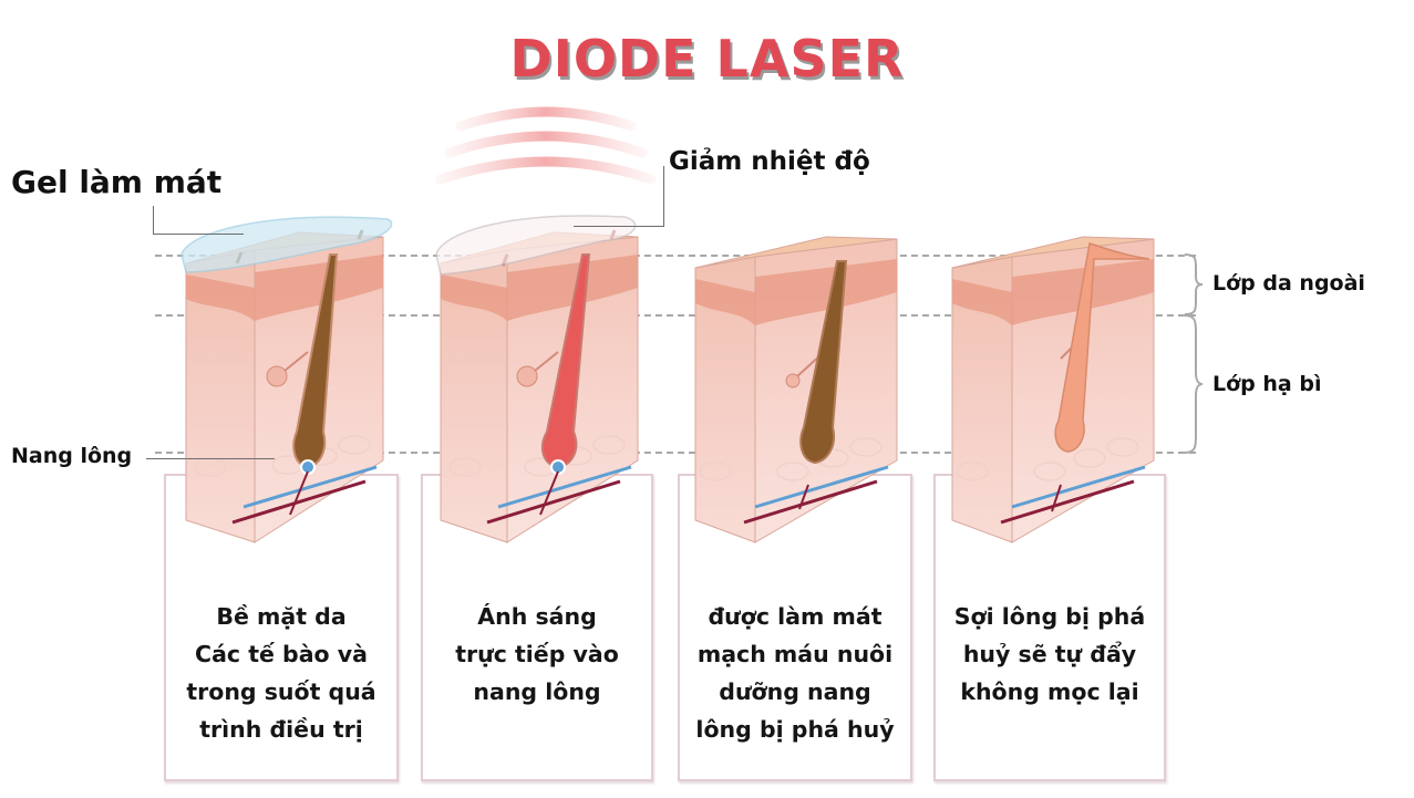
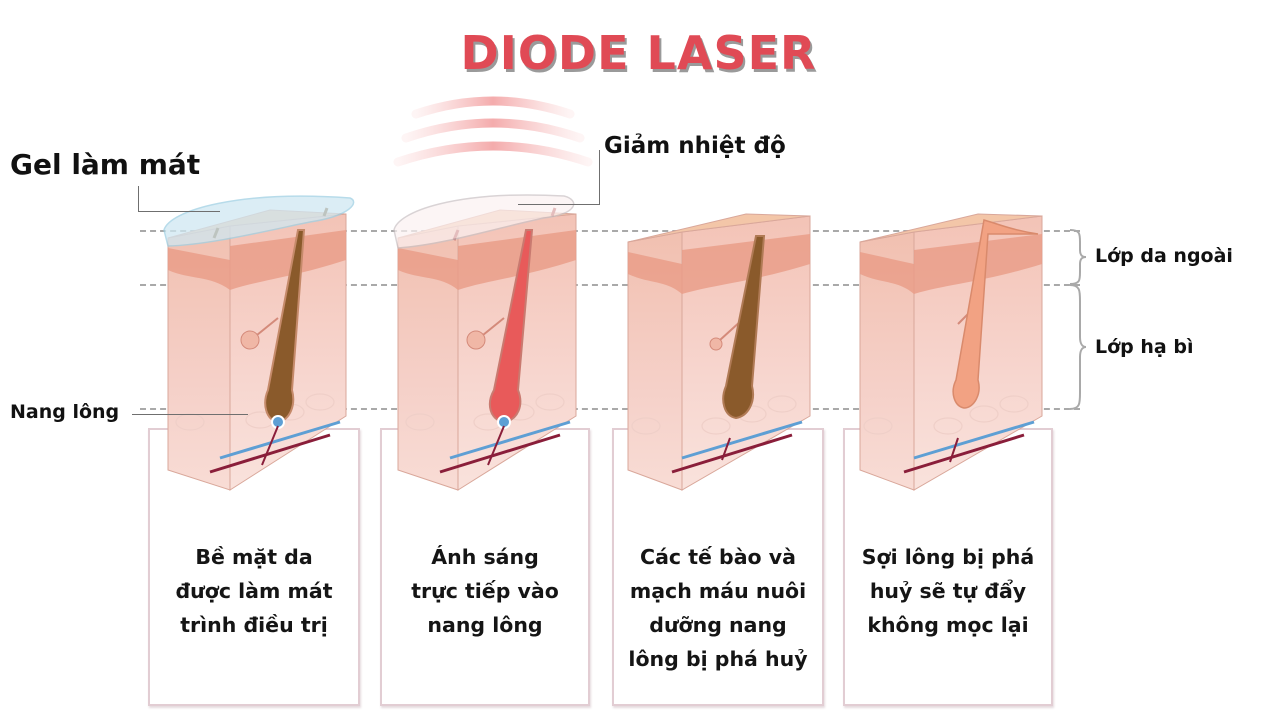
  DIODE LASER
  Bề mặt da
- Các tế bào và
+ được làm mát
- trong suốt quá
  trình điều trị
  Ánh sáng
  trực tiếp vào
  nang lông
- được làm mát
+ Các tế bào và
  mạch máu nuôi
  dưỡng nang
  lông bị phá huỷ
  Sợi lông bị phá
  huỷ sẽ tự đẩy
  không mọc lại
  Gel làm mát
  Giảm nhiệt độ
  Nang lông
  Lớp da ngoài
  Lớp hạ bì
